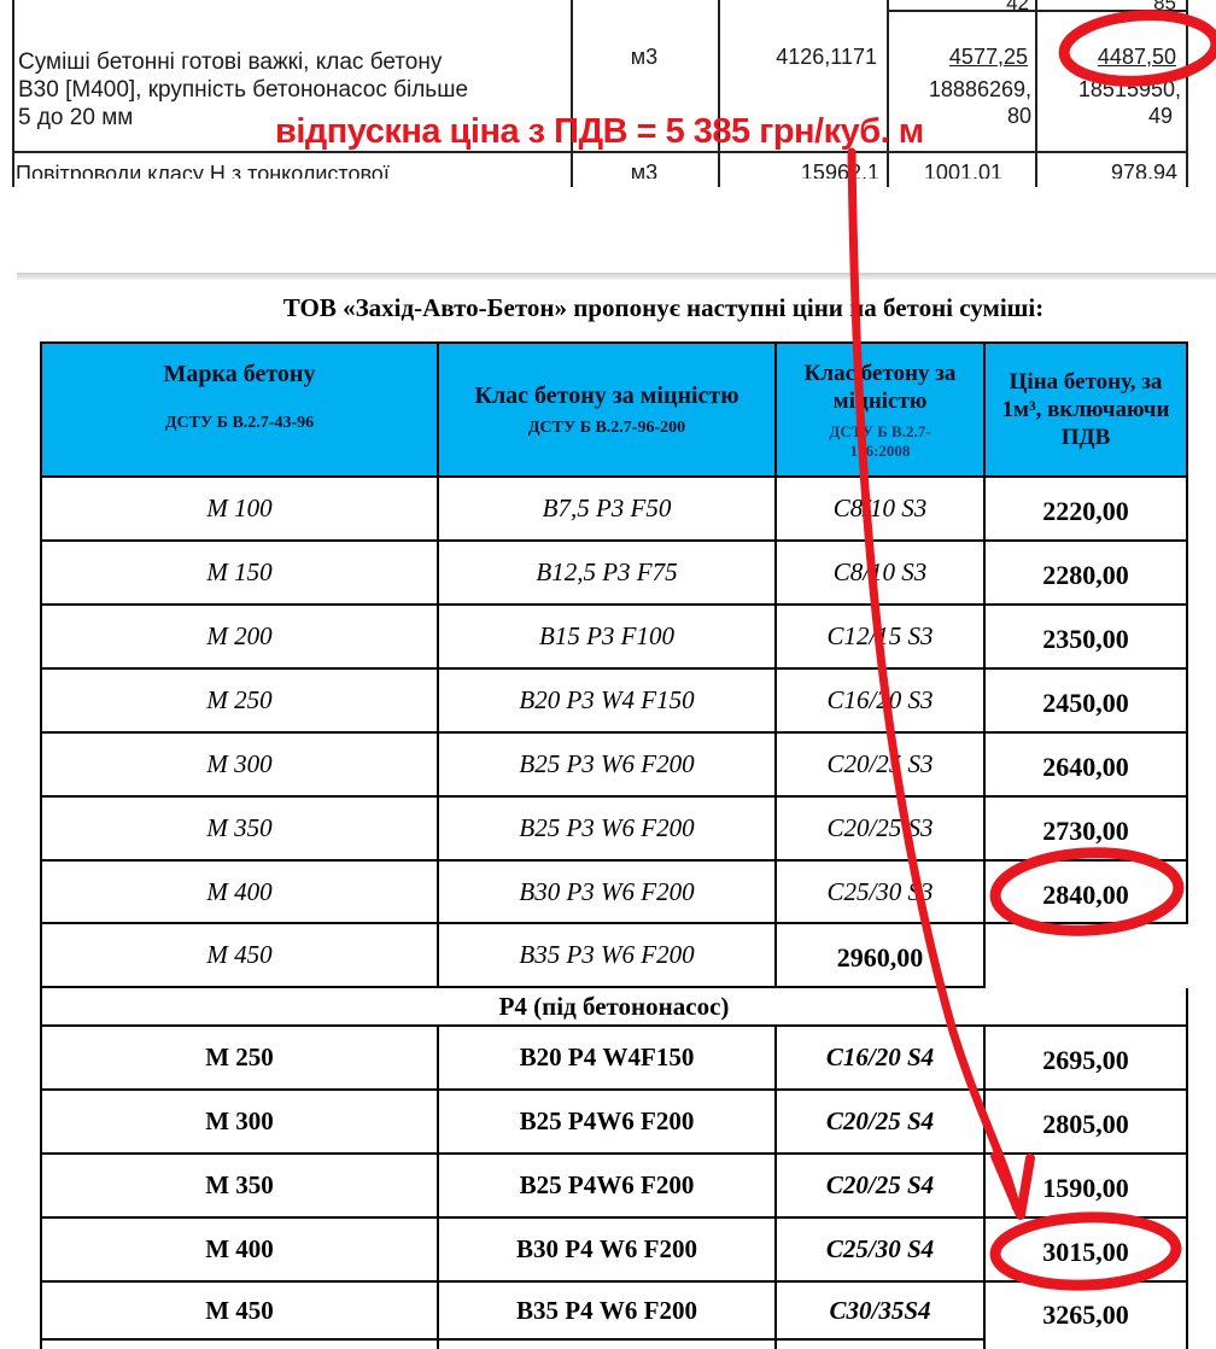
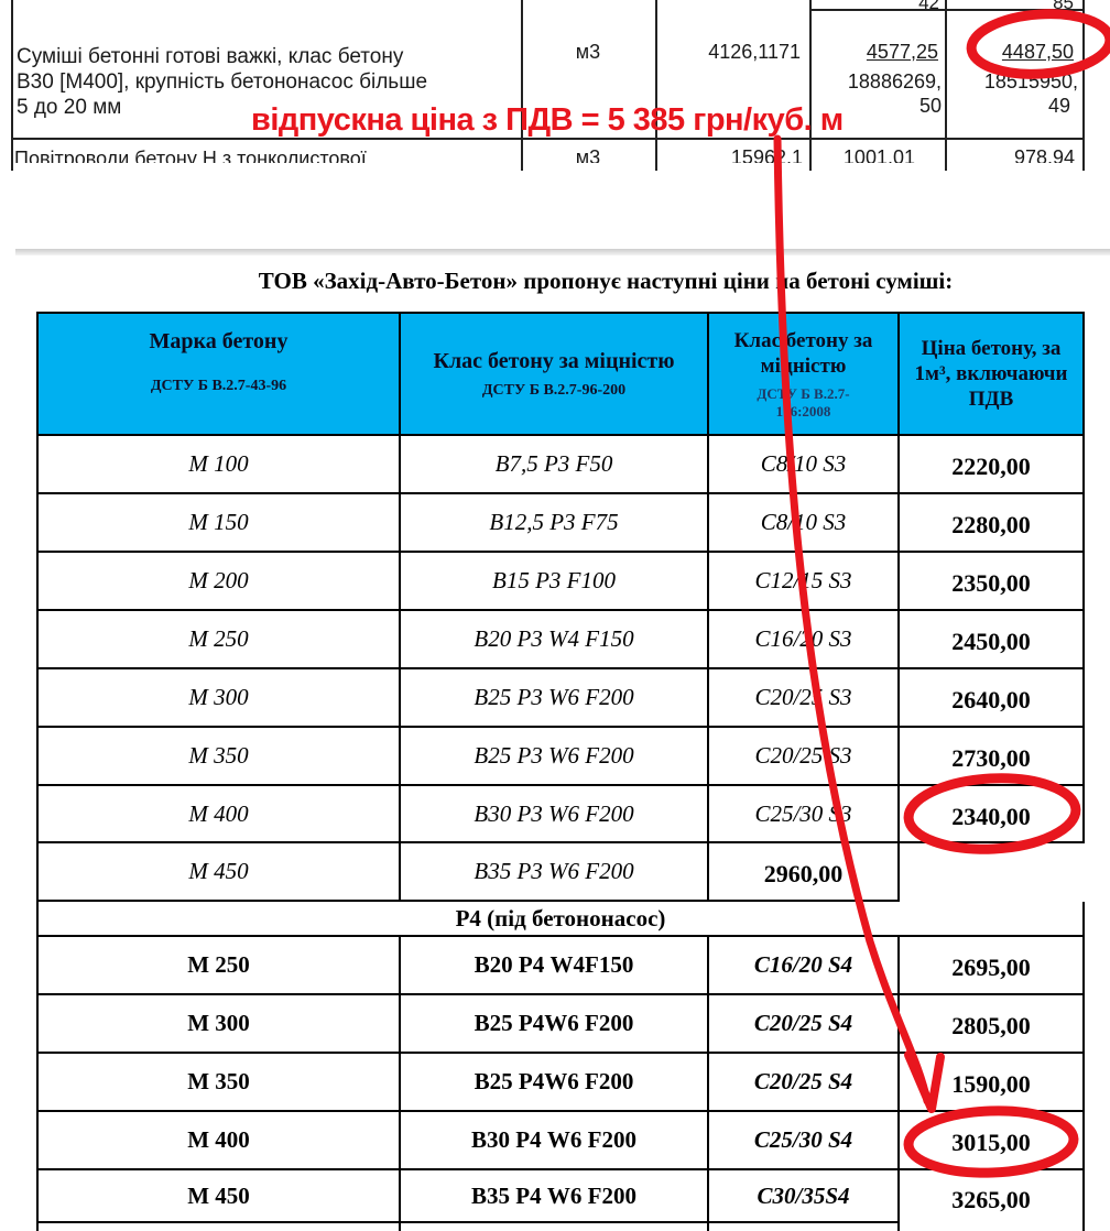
  Суміші бетонні готові важкі, клас бетону
  В30 [М400], крупність бетононасос більше
  5 до 20 мм
  42
  85
  м3
  4126,1171
  4577,25
  4487,50
  18886269,
- 80
+ 50
  18515950,
  49
- Повітроводи класу Н з тонколистової
+ Повітроводи бетону Н з тонколистової
  м3
  1596,1
  1001,01
  978,94
  відпускна ціна з ПДВ = 5 385 грн/куб. м
  ТОВ «Захід-Авто-Бетон» пропонує наступні ціниа бетоні суміші:
  Марка бетону
  ДСТУ Б В.2.7-43-96
  Клас бетону за міцністю
  ДСТУ Б В.2.7-96-200
  Клас бетону за міністю
  ДСТУ Б В.2.7-16:2008
  Ціна бетону, за 1м³, включаючи ПДВ
  М 100
  В7,5 Р3 F50
  С810 S3
  2220,00
  М 150
  В12,5 Р3 F75
  С8/10 S3
  2280,00
  М 200
  В15 Р3 F100
  С12/5 S3
  2350,00
  М 250
  В20 Р3 W4 F150
  С16/0 S3
  2450,00
  М 300
  В25 Р3 W6 F200
  С20/2 S3
  2640,00
  М 350
  В25 Р3 W6 F200
  С20/25 S3
  2730,00
  М 400
  В30 Р3 W6 F200
  С25/30 S3
- 2840,00
+ 2340,00
  М 450
  В35 Р3 W6 F200
  2960,00
  Р4 (під бетононасос)
  М 250
  В20 Р4 W4F150
  С16/20 S4
  2695,00
  М 300
  В25 Р4W6 F200
  С20/25 S4
  2805,00
  М 350
  В25 Р4W6 F200
  С20/25 S4
  1590,00
  М 400
  В30 Р4 W6 F200
  С25/30 S4
  3015,00
  М 450
  В35 Р4 W6 F200
  С30/35S4
  3265,00
